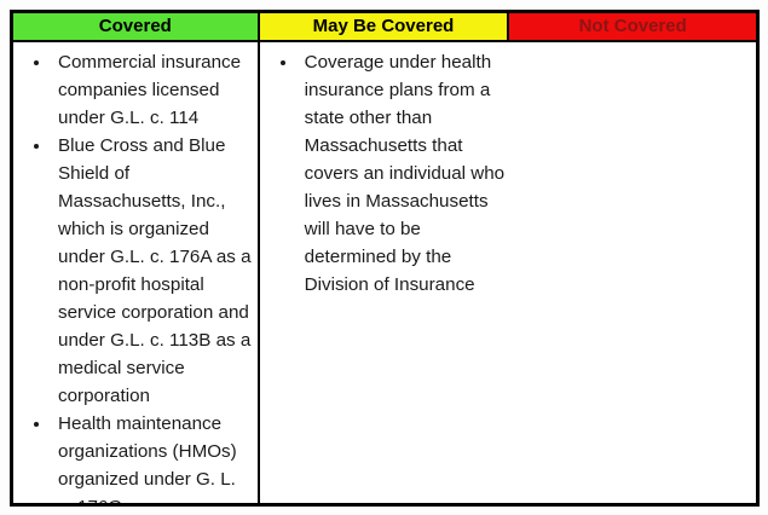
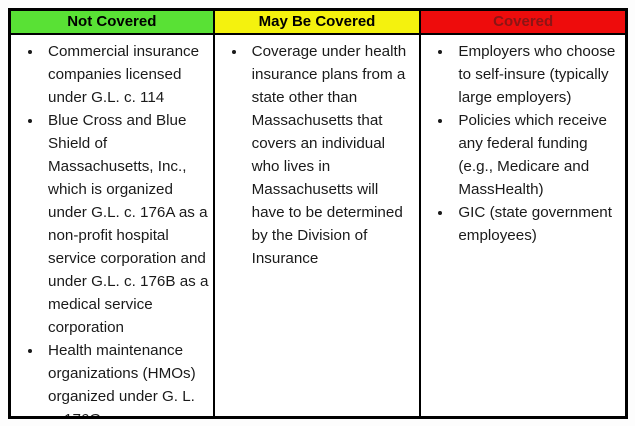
- Covered
+ Not Covered
  May Be Covered
- Not Covered
+ Covered
  Commercial insurance companies licensed under G.L. c. 114
- Blue Cross and Blue Shield of Massachusetts, Inc., which is organized under G.L. c. 176A as a non-profit hospital service corporation and under G.L. c. 113B as a medical service corporation
+ Blue Cross and Blue Shield of Massachusetts, Inc., which is organized under G.L. c. 176A as a non-profit hospital service corporation and under G.L. c. 176B as a medical service corporation
  Health maintenance organizations (HMOs) organized under G. L.
  Coverage under health insurance plans from a state other than Massachusetts that covers an individual who lives in Massachusetts will have to be determined by the Division of Insurance
+ Employers who choose to self-insure (typically large employers)
+ Policies which receive any federal funding (e.g., Medicare and MassHealth)
+ GIC (state government employees)
